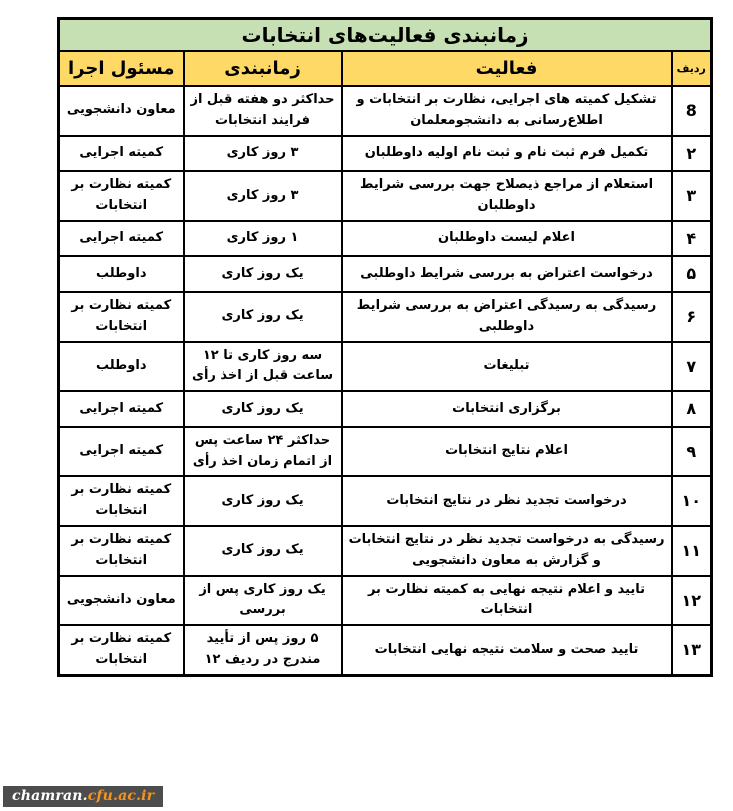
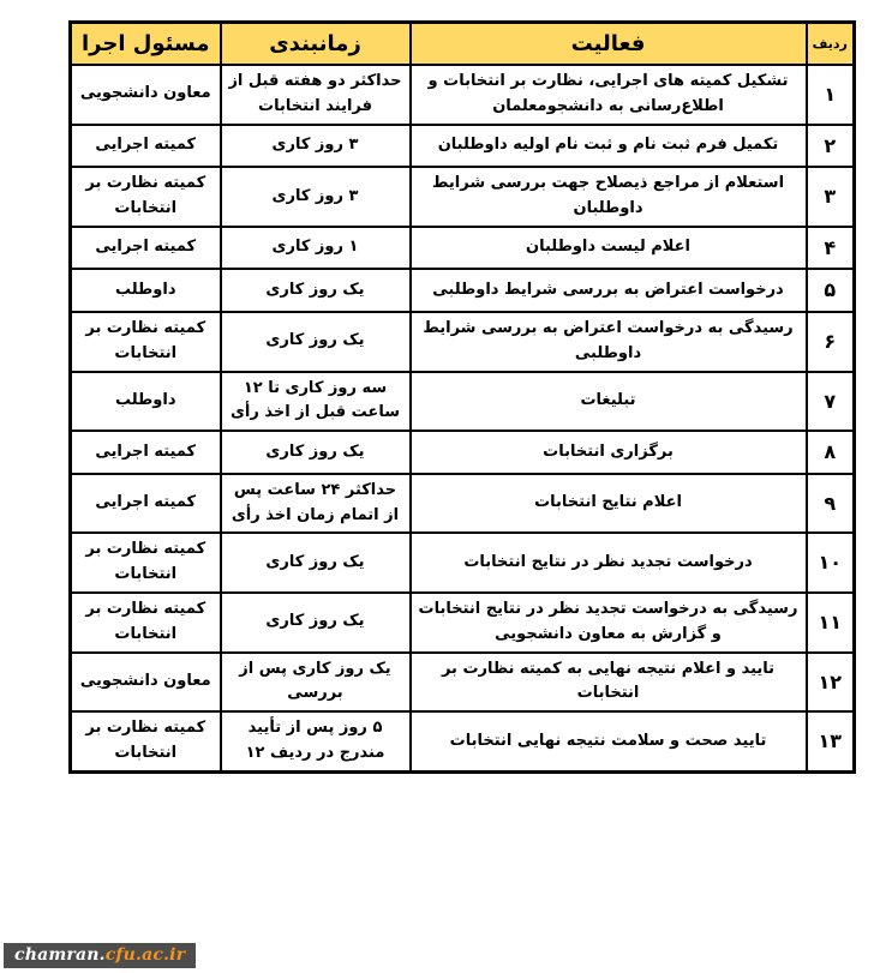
- زمانبندی فعالیت‌های انتخابات
  ردیف	فعالیت	زمانبندی	مسئول اجرا
- 8	تشکیل کمیته های اجرایی، نظارت بر انتخابات و اطلاع‌رسانی به دانشجومعلمان	حداکثر دو هفته قبل از فرایند انتخابات	معاون دانشجویی
+ ۱	تشکیل کمیته های اجرایی، نظارت بر انتخابات و اطلاع‌رسانی به دانشجومعلمان	حداکثر دو هفته قبل از فرایند انتخابات	معاون دانشجویی
  ۲	تکمیل فرم ثبت نام و ثبت نام اولیه داوطلبان	۳ روز کاری	کمیته اجرایی
  ۳	استعلام از مراجع ذیصلاح جهت بررسی شرایط داوطلبان	۳ روز کاری	کمیته نظارت بر انتخابات
  ۴	اعلام لیست داوطلبان	۱ روز کاری	کمیته اجرایی
  ۵	درخواست اعتراض به بررسی شرایط داوطلبی	یک روز کاری	داوطلب
- ۶	رسیدگی به رسیدگی اعتراض به بررسی شرایط داوطلبی	یک روز کاری	کمیته نظارت بر انتخابات
+ ۶	رسیدگی به درخواست اعتراض به بررسی شرایط داوطلبی	یک روز کاری	کمیته نظارت بر انتخابات
  ۷	تبلیغات	سه روز کاری تا ۱۲ ساعت قبل از اخذ رأی	داوطلب
  ۸	برگزاری انتخابات	یک روز کاری	کمیته اجرایی
  ۹	اعلام نتایج انتخابات	حداکثر ۲۴ ساعت پس از اتمام زمان اخذ رأی	کمیته اجرایی
  ۱۰	درخواست تجدید نظر در نتایج انتخابات	یک روز کاری	کمیته نظارت بر انتخابات
  ۱۱	رسیدگی به درخواست تجدید نظر در نتایج انتخابات و گزارش به معاون دانشجویی	یک روز کاری	کمیته نظارت بر انتخابات
  ۱۲	تایید و اعلام نتیجه نهایی به کمیته نظارت بر انتخابات	یک روز کاری پس از بررسی	معاون دانشجویی
  ۱۳	تایید صحت و سلامت نتیجه نهایی انتخابات	۵ روز پس از تأیید مندرج در ردیف ۱۲	کمیته نظارت بر انتخابات
  chamran.cfu.ac.ir
